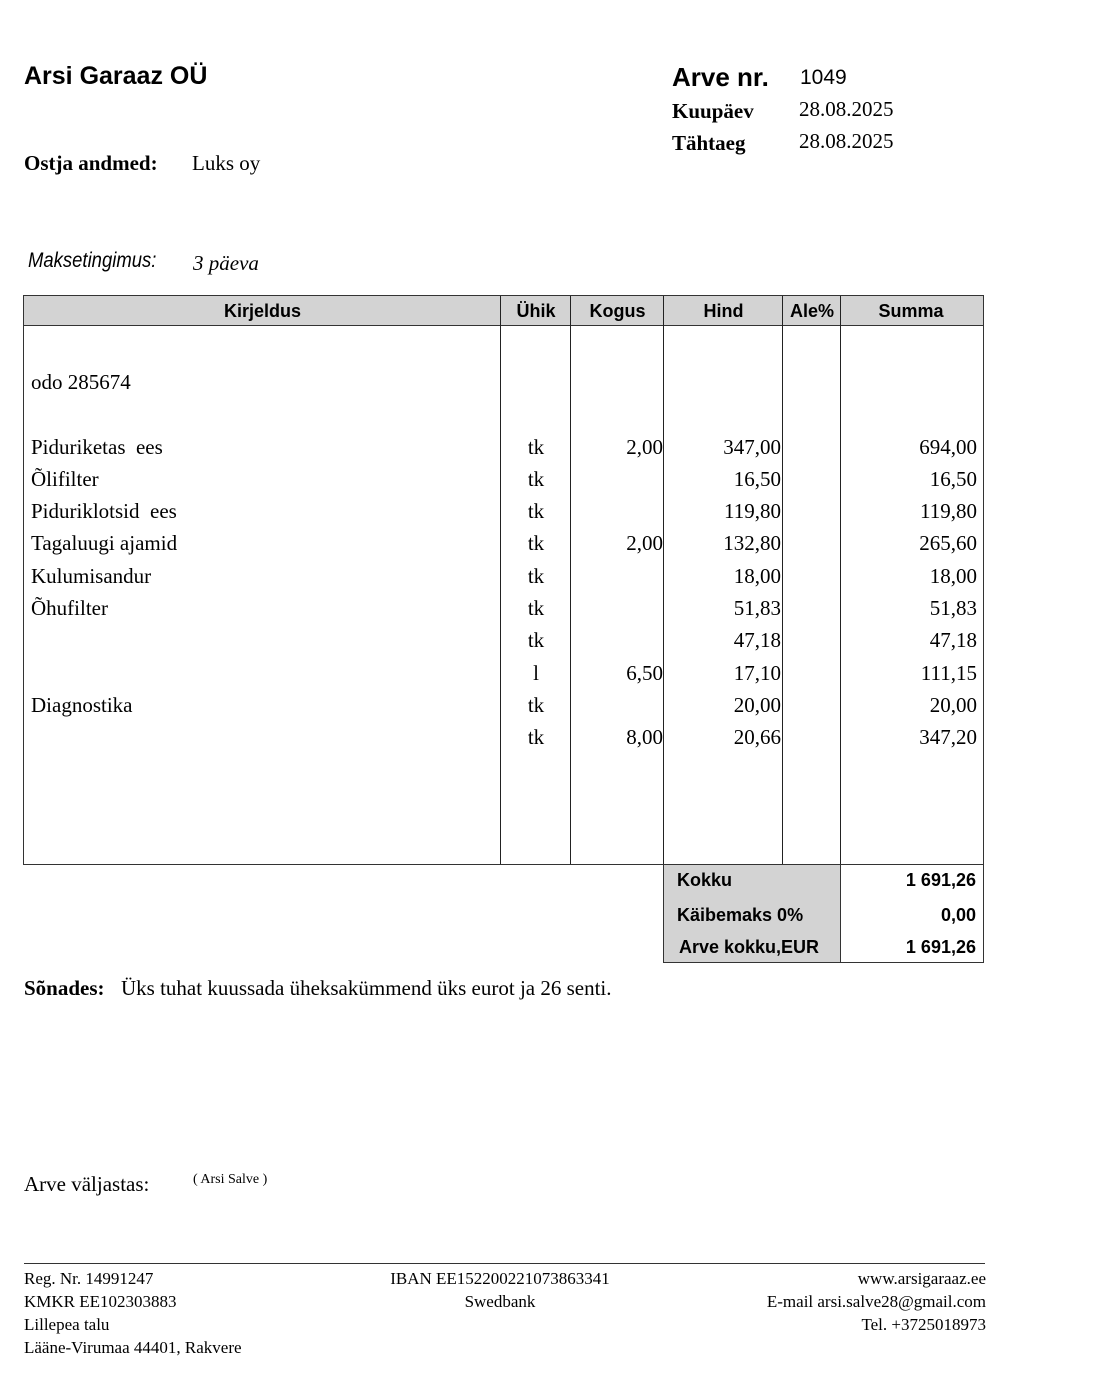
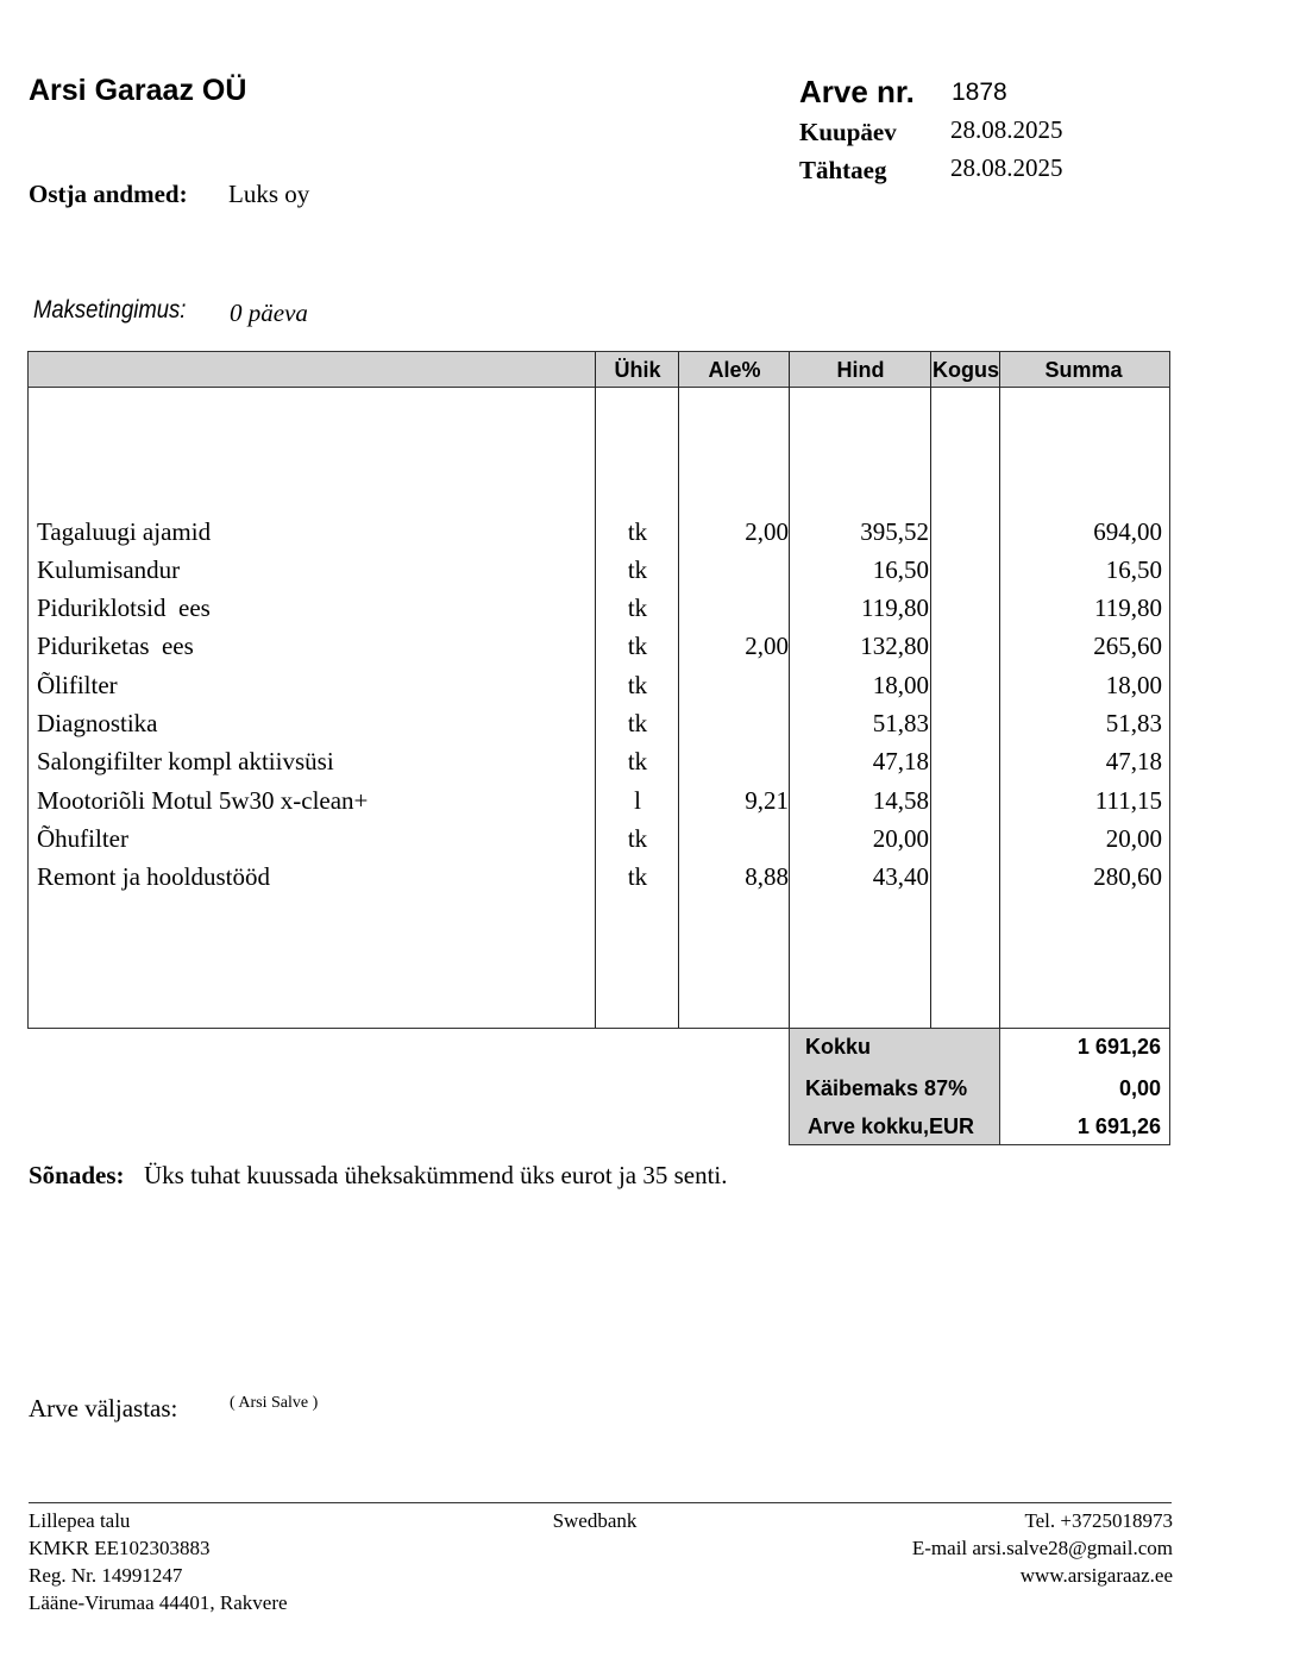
  Arsi Garaaz OÜ
  Ostja andmed:
  Luks oy
  Arve nr.
- 1049
+ 1878
  Kuupäev
  28.08.2025
  Tähtaeg
  28.08.2025
  Maksetingimus:
- 3 päeva
+ 0 päeva
- Kirjeldus
  Ühik
- Kogus
+ Ale%
  Hind
- Ale%
+ Kogus
  Summa
- odo 285674
- Piduriketas ees
+ Tagaluugi ajamid
  tk
  2,00
- 347,00
+ 395,52
  694,00
- Õlifilter
+ Kulumisandur
  tk
  16,50
  16,50
  Piduriklotsid ees
  tk
  119,80
  119,80
- Tagaluugi ajamid
+ Piduriketas ees
  tk
  2,00
  132,80
  265,60
- Kulumisandur
+ Õlifilter
  tk
  18,00
  18,00
- Õhufilter
+ Diagnostika
  tk
  51,83
  51,83
+ Salongifilter kompl aktiivsüsi
  tk
  47,18
  47,18
+ Mootoriõli Motul 5w30 x-clean+
  l
- 6,50
+ 9,21
- 17,10
+ 14,58
  111,15
- Diagnostika
+ Õhufilter
  tk
  20,00
  20,00
+ Remont ja hooldustööd
  tk
- 8,00
+ 8,88
- 20,66
+ 43,40
- 347,20
+ 280,60
  Kokku
  1 691,26
- Käibemaks 0%
+ Käibemaks 87%
  0,00
  Arve kokku,EUR
  1 691,26
  Sõnades:
- Üks tuhat kuussada üheksakümmend üks eurot ja 26 senti.
+ Üks tuhat kuussada üheksakümmend üks eurot ja 35 senti.
  Arve väljastas:
  ( Arsi Salve )
- Reg. Nr. 14991247
+ Lillepea talu
  KMKR EE102303883
- Lillepea talu
+ Reg. Nr. 14991247
  Lääne-Virumaa 44401, Rakvere
- IBAN EE152200221073863341
  Swedbank
- www.arsigaraaz.ee
+ Tel. +3725018973
  E-mail arsi.salve28@gmail.com
- Tel. +3725018973
+ www.arsigaraaz.ee
